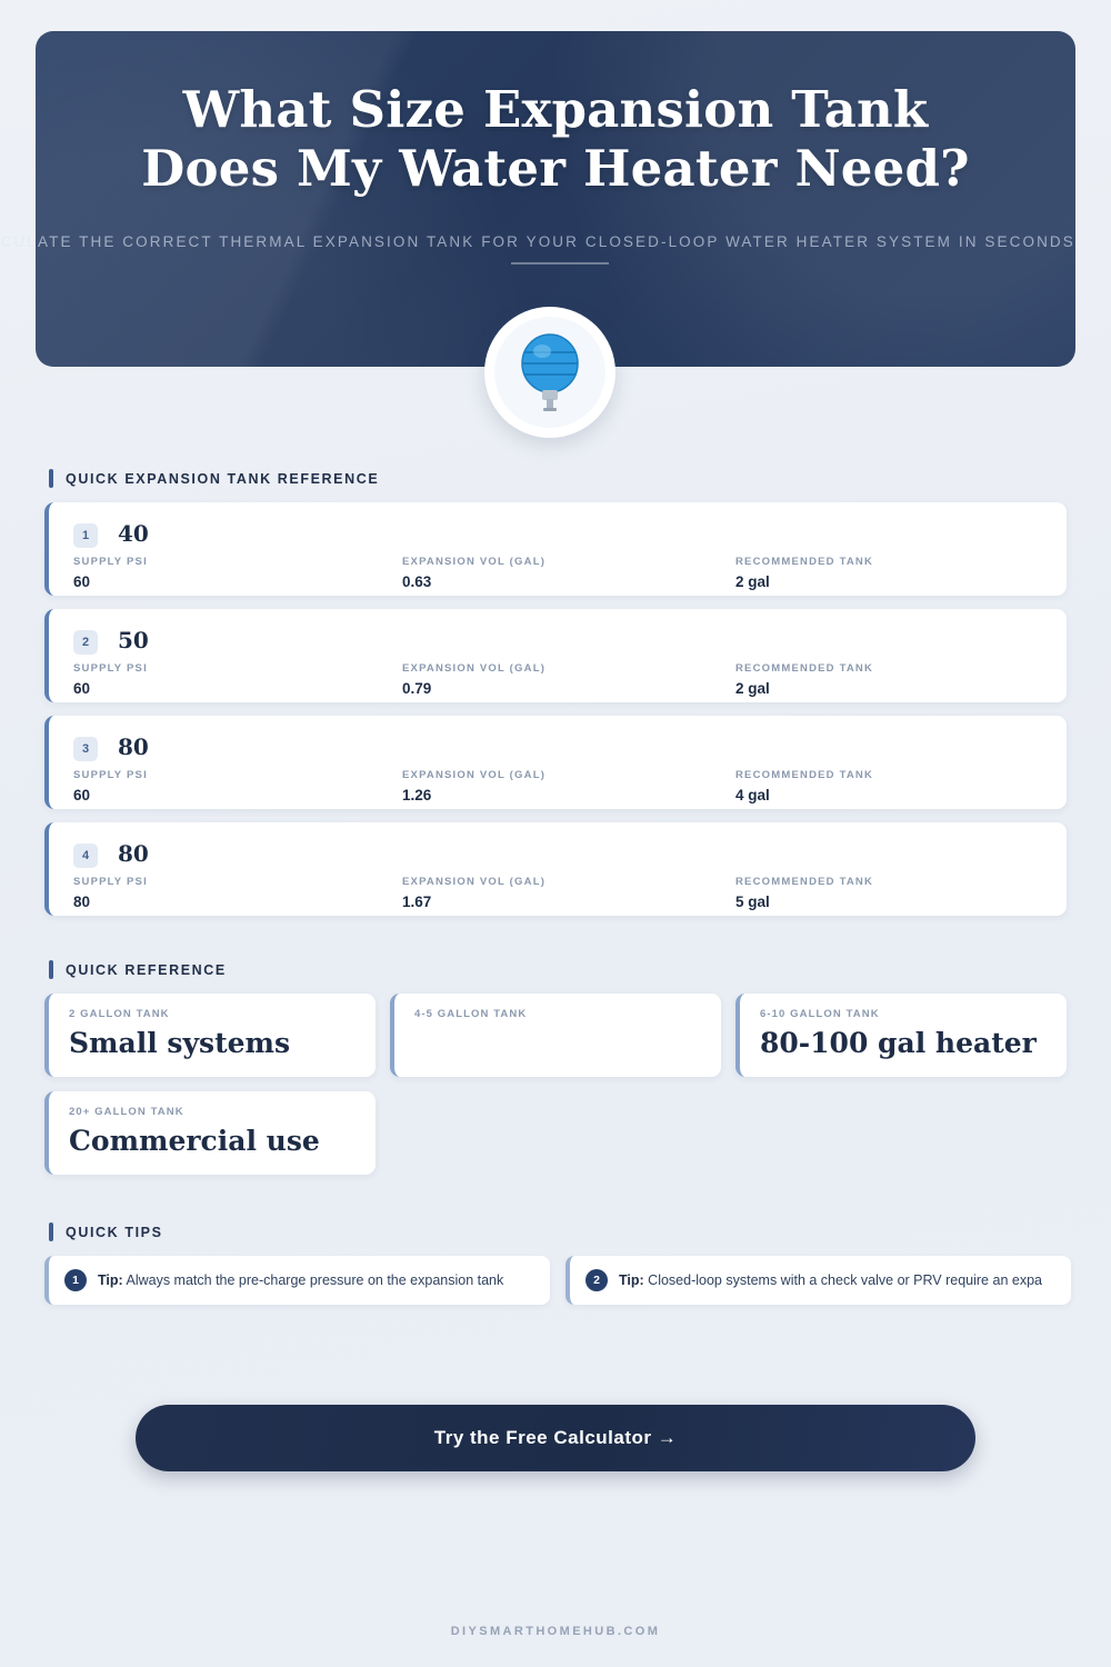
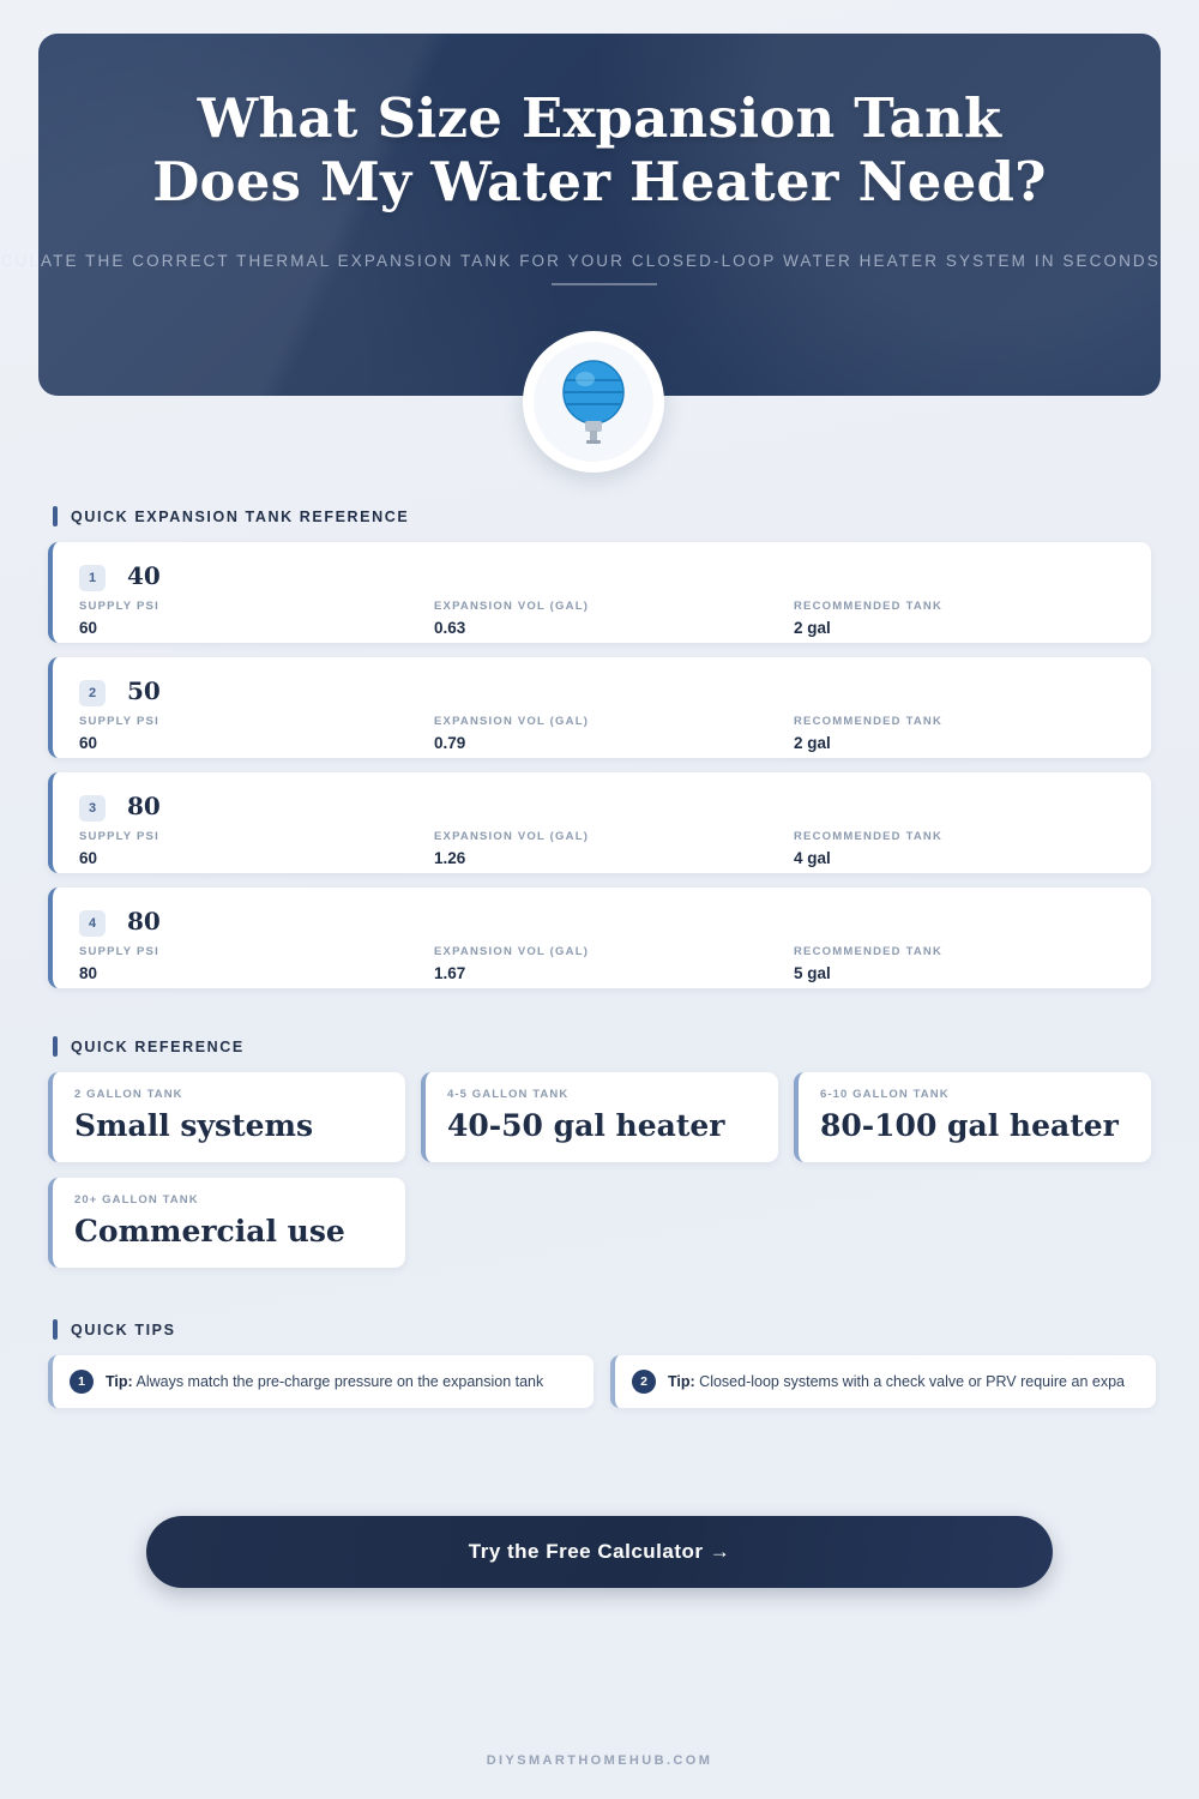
  CULATE THE CORRECT THERMAL EXPANSION TANK FOR YOUR CLOSED-LOOP WATER HEATER SYSTEM IN SECONDS
  QUICK EXPANSION TANK REFERENCE
  1
  40
  SUPPLY PSI
  60
  EXPANSION VOL (GAL)
  0.63
  RECOMMENDED TANK
  2 gal
  2
  50
  SUPPLY PSI
  60
  EXPANSION VOL (GAL)
  0.79
  RECOMMENDED TANK
  2 gal
  3
  80
  SUPPLY PSI
  60
  EXPANSION VOL (GAL)
  1.26
  RECOMMENDED TANK
  4 gal
  4
  80
  SUPPLY PSI
  80
  EXPANSION VOL (GAL)
  1.67
  RECOMMENDED TANK
  5 gal
  QUICK REFERENCE
  2 GALLON TANK
  Small systems
  4-5 GALLON TANK
+ 40-50 gal heater
  6-10 GALLON TANK
  80-100 gal heater
  20+ GALLON TANK
  Commercial use
  QUICK TIPS
  1
  Tip: Always match the pre-charge pressure on the expansion tank
  2
  Tip: Closed-loop systems with a check valve or PRV require an expa
  Try the Free Calculator →
  DIYSMARTHOMEHUB.COM
